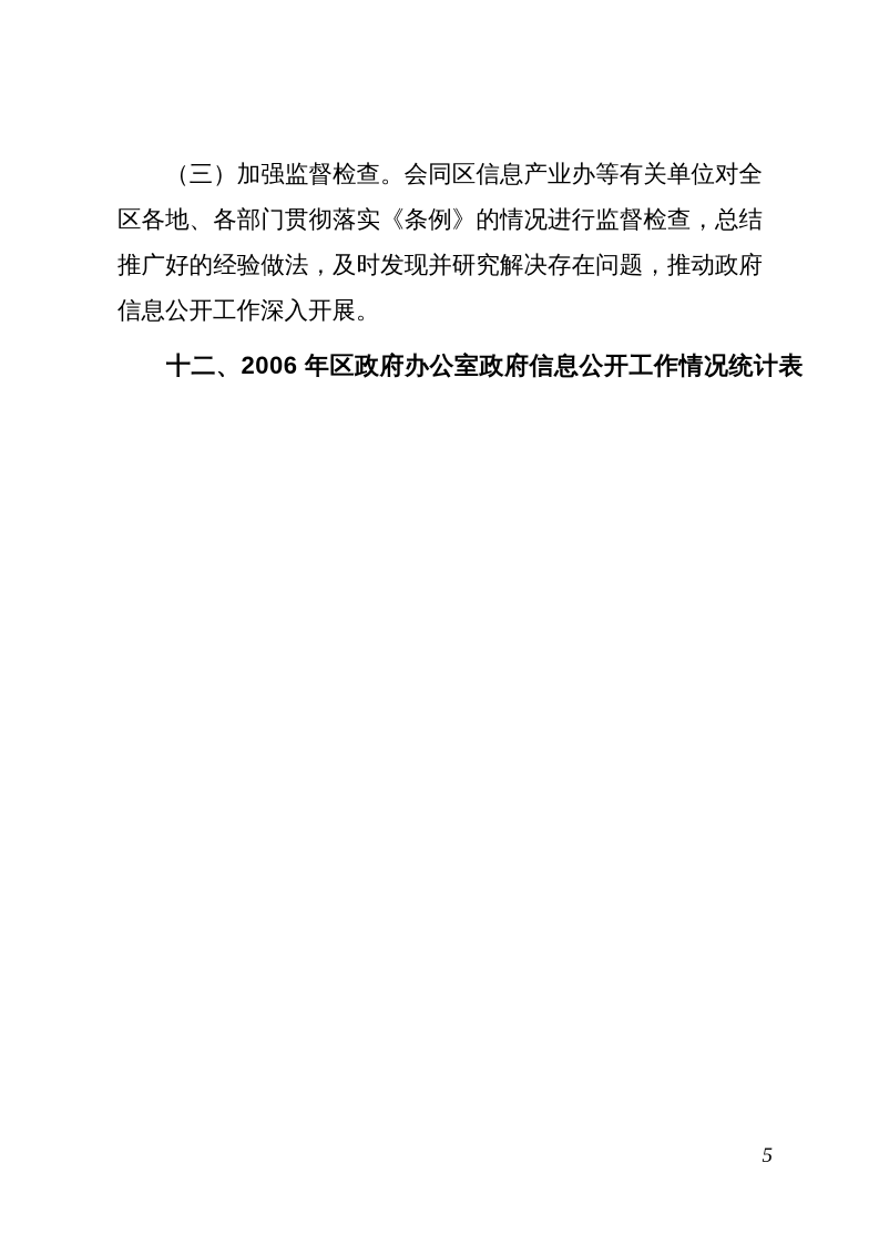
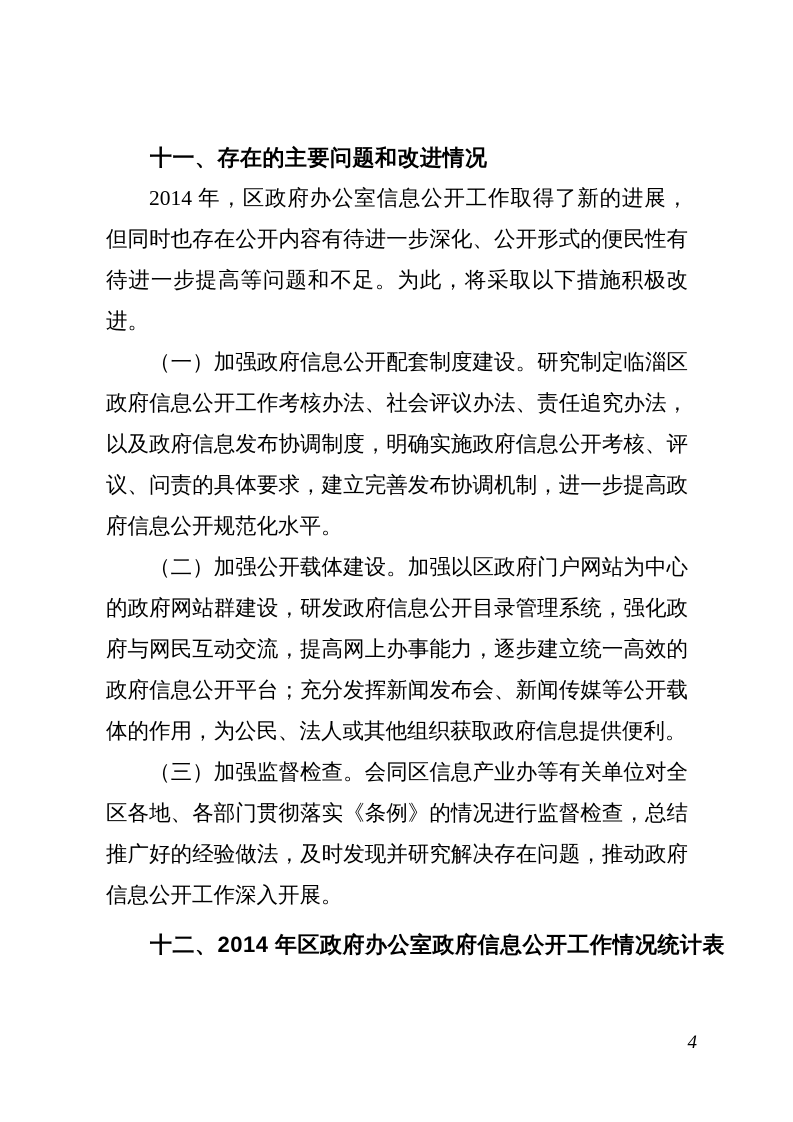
+ 十一、存在的主要问题和改进情况
+ 2014 年，区政府办公室信息公开工作取得了新的进展，但同时也存在公开内容有待进一步深化、公开形式的便民性有待进一步提高等问题和不足。为此，将采取以下措施积极改进。
+ （一）加强政府信息公开配套制度建设。研究制定临淄区政府信息公开工作考核办法、社会评议办法、责任追究办法，以及政府信息发布协调制度，明确实施政府信息公开考核、评议、问责的具体要求，建立完善发布协调机制，进一步提高政府信息公开规范化水平。
+ （二）加强公开载体建设。加强以区政府门户网站为中心的政府网站群建设，研发政府信息公开目录管理系统，强化政府与网民互动交流，提高网上办事能力，逐步建立统一高效的政府信息公开平台；充分发挥新闻发布会、新闻传媒等公开载体的作用，为公民、法人或其他组织获取政府信息提供便利。
  （三）加强监督检查。会同区信息产业办等有关单位对全区各地、各部门贯彻落实《条例》的情况进行监督检查，总结推广好的经验做法，及时发现并研究解决存在问题，推动政府信息公开工作深入开展。
- 十二、2006 年区政府办公室政府信息公开工作情况统计表
+ 十二、2014 年区政府办公室政府信息公开工作情况统计表
- 5
+ 4
